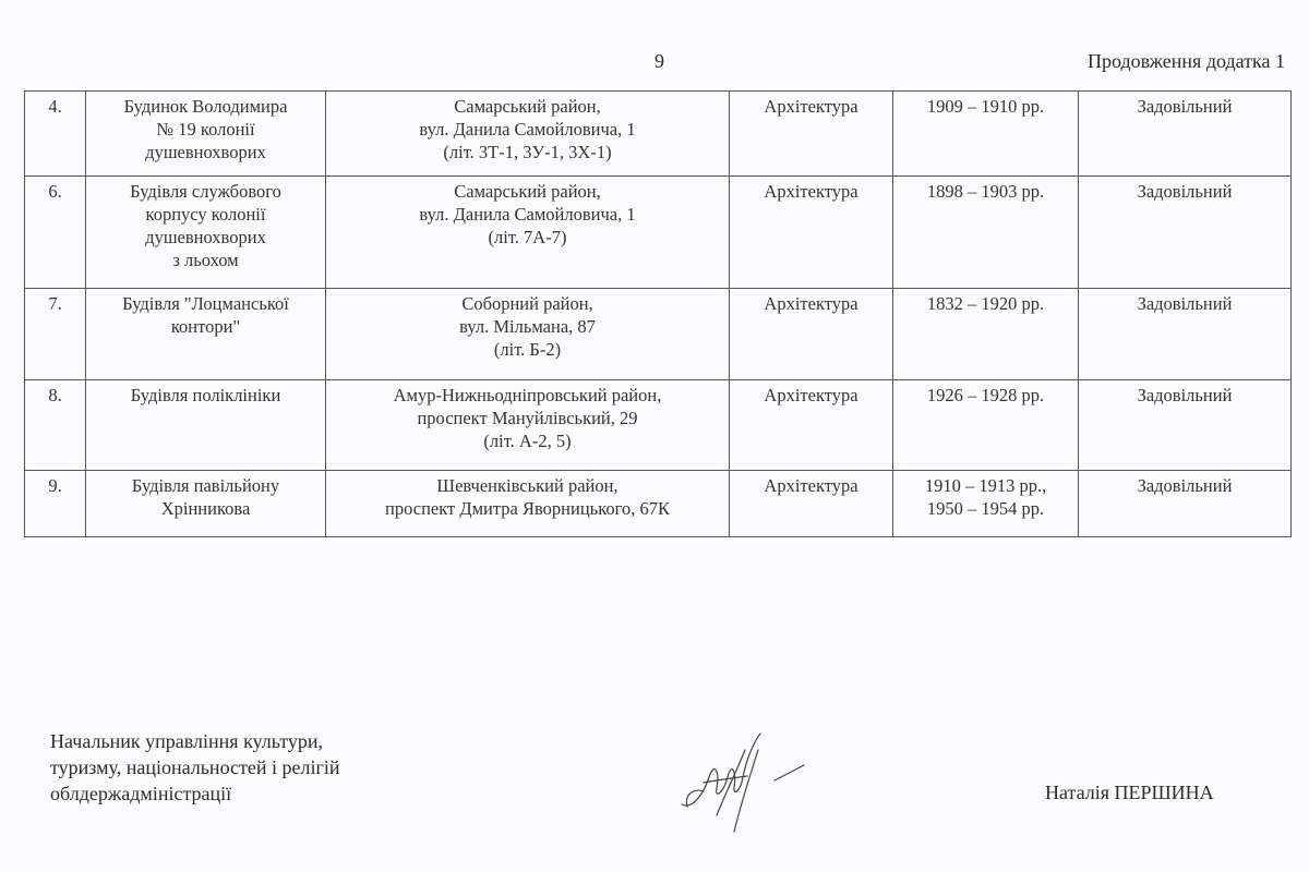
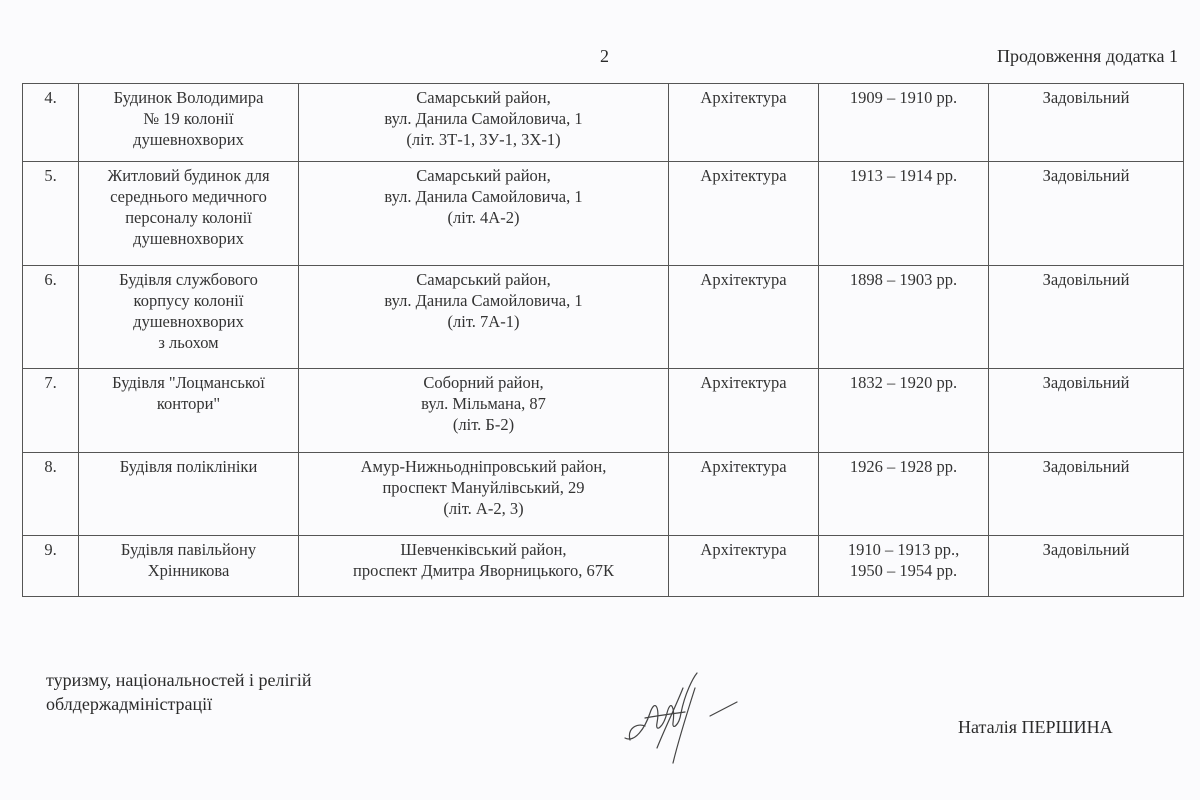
- 9
+ 2
  Продовження додатка 1
  4.	Будинок Володимира№ 19 колоніїдушевнохворих	Самарський район,вул. Данила Самойловича, 1(літ. 3Т-1, 3У-1, 3Х-1)	Архітектура	1909 – 1910 рр.	Задовільний
+ 5.	Житловий будинок длясереднього медичногоперсоналу колоніїдушевнохворих	Самарський район,вул. Данила Самойловича, 1(літ. 4А-2)	Архітектура	1913 – 1914 рр.	Задовільний
- 6.	Будівля службовогокорпусу колоніїдушевнохворихз льохом	Самарський район,вул. Данила Самойловича, 1(літ. 7А-7)	Архітектура	1898 – 1903 рр.	Задовільний
+ 6.	Будівля службовогокорпусу колоніїдушевнохворихз льохом	Самарський район,вул. Данила Самойловича, 1(літ. 7А-1)	Архітектура	1898 – 1903 рр.	Задовільний
  7.	Будівля "Лоцманськоїконтори"	Соборний район,вул. Мільмана, 87(літ. Б-2)	Архітектура	1832 – 1920 рр.	Задовільний
- 8.	Будівля поліклініки	Амур-Нижньодніпровський район,проспект Мануйлівський, 29(літ. А-2, 5)	Архітектура	1926 – 1928 рр.	Задовільний
+ 8.	Будівля поліклініки	Амур-Нижньодніпровський район,проспект Мануйлівський, 29(літ. А-2, 3)	Архітектура	1926 – 1928 рр.	Задовільний
  9.	Будівля павільйонуХрінникова	Шевченківський район,проспект Дмитра Яворницького, 67К	Архітектура	1910 – 1913 рр.,1950 – 1954 рр.	Задовільний
- Начальник управління культури,
  туризму, національностей і релігій
  облдержадміністрації
  Наталія ПЕРШИНА
